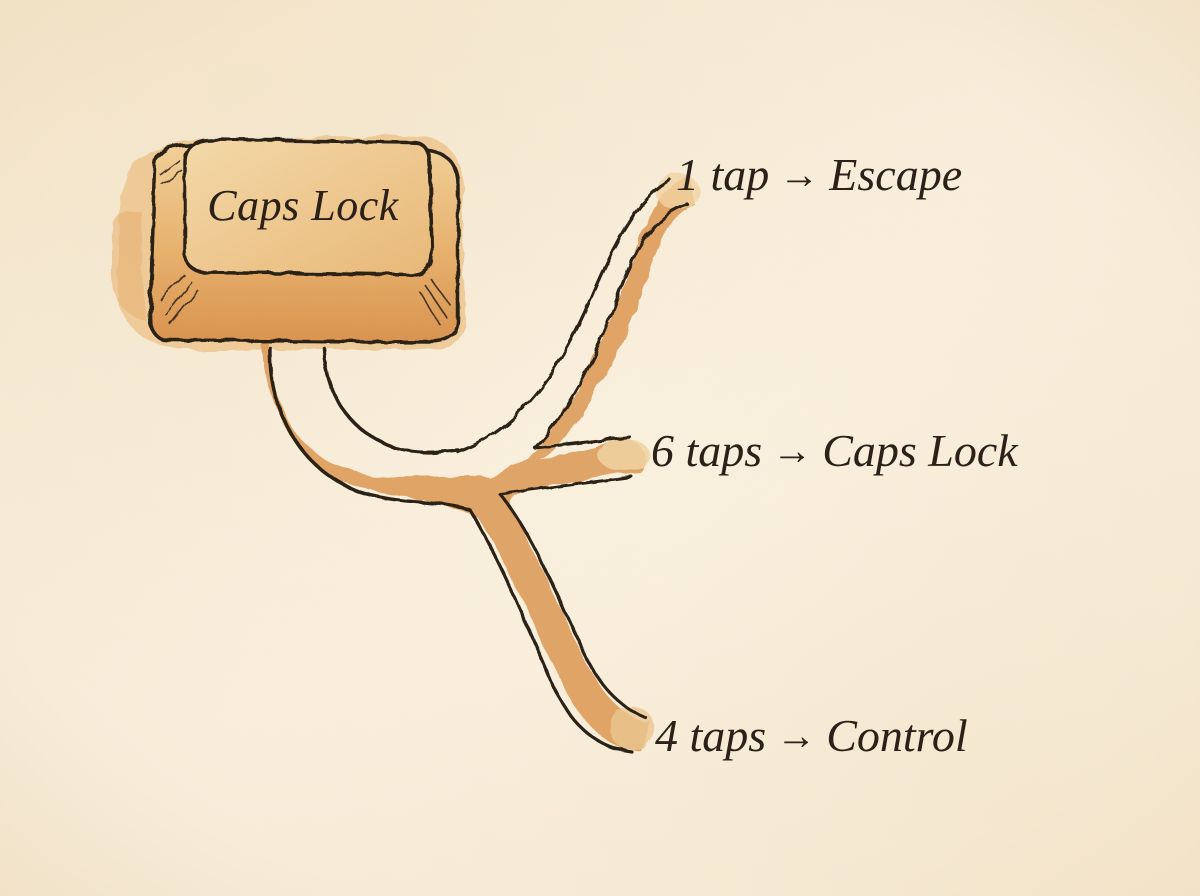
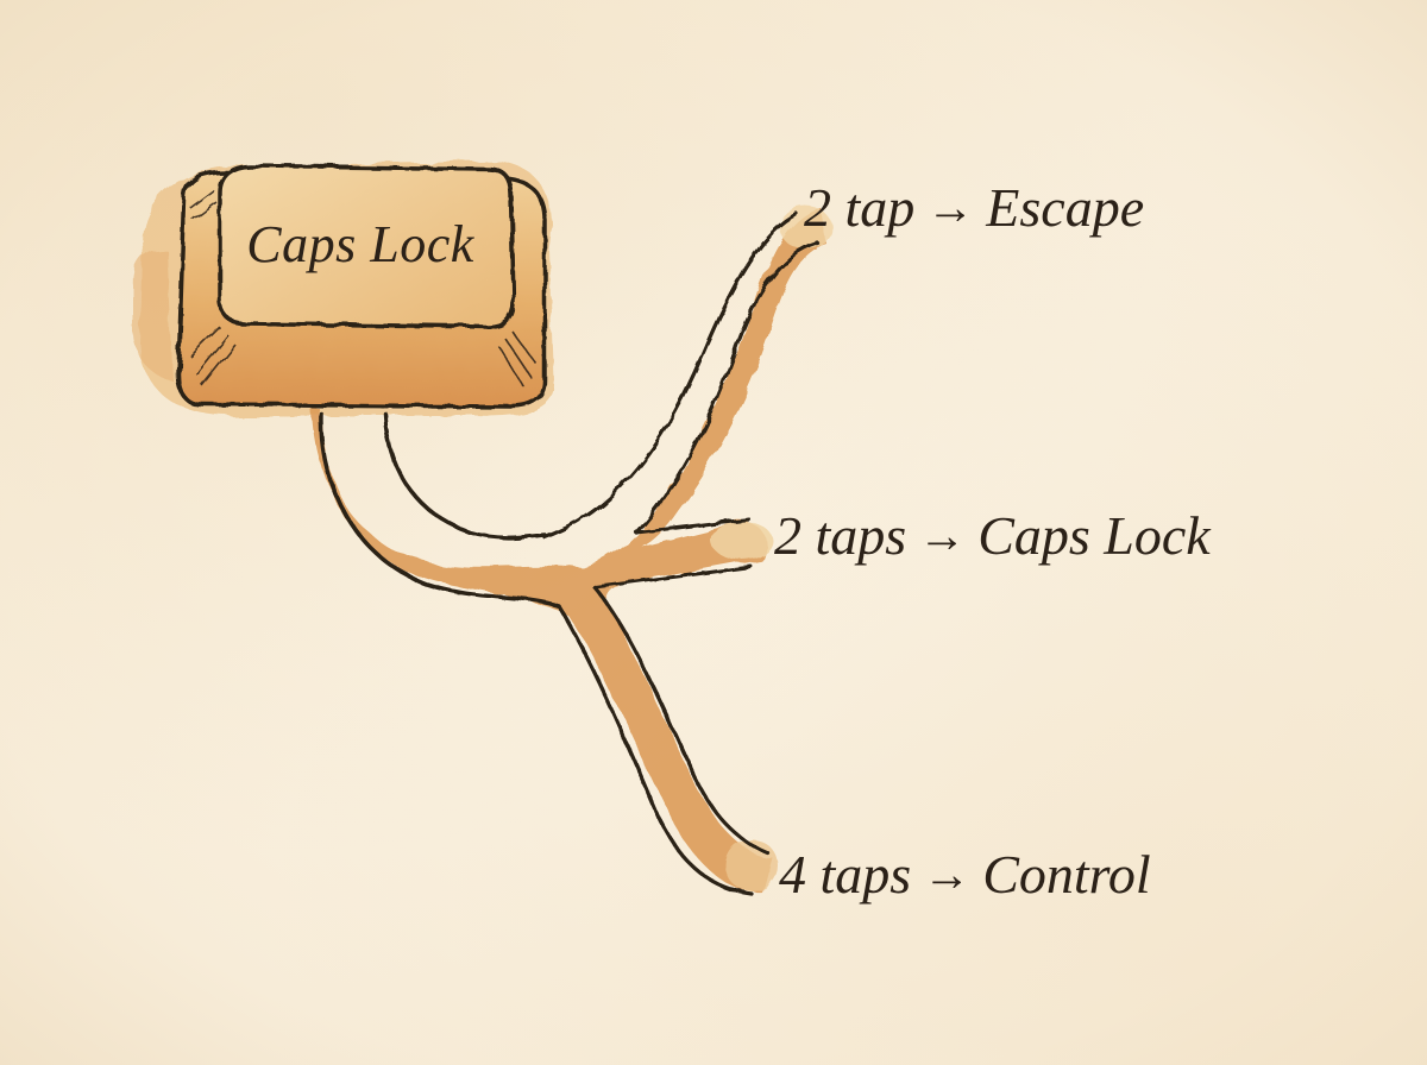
  Caps Lock
- 1 tap → Escape
+ 2 tap → Escape
- 6 taps → Caps Lock
+ 2 taps → Caps Lock
  4 taps → Control
